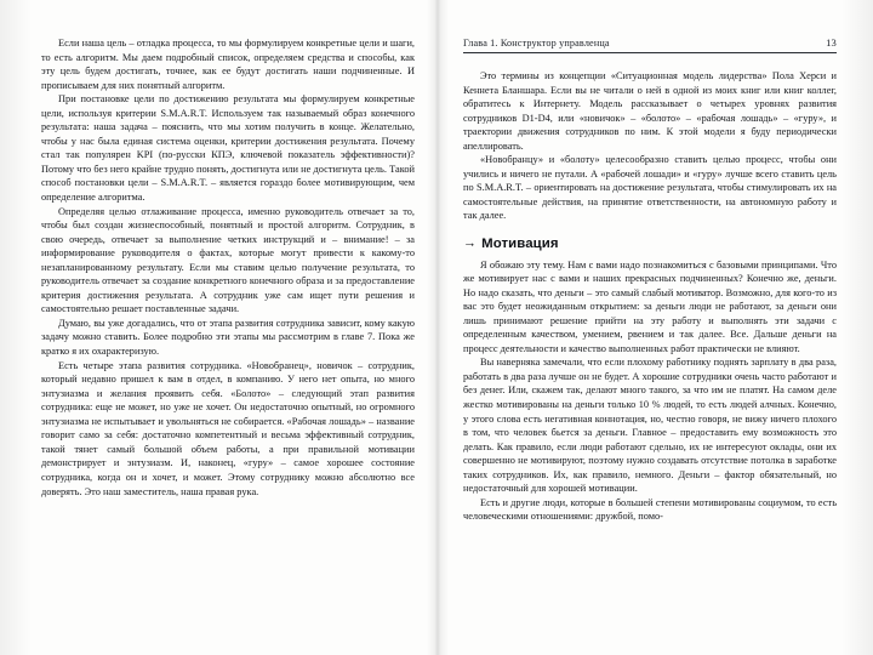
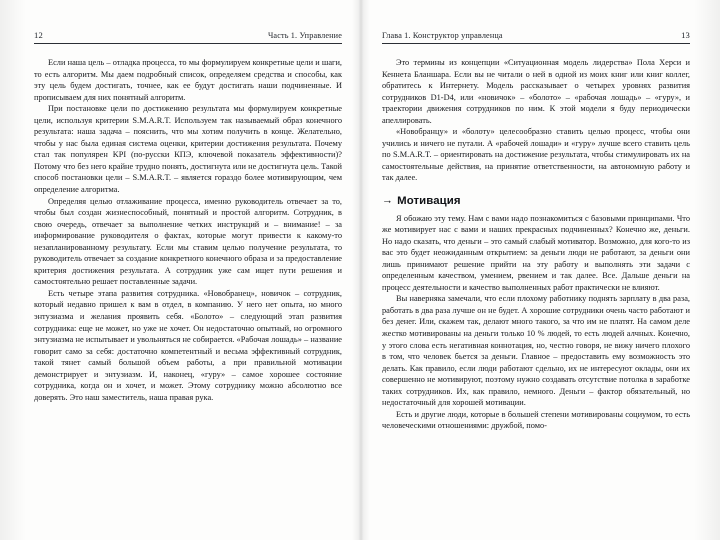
+ 12
+ Часть 1. Управление
  Если наша цель – отладка процесса, то мы формулируем конкретные цели и шаги, то есть алгоритм. Мы даем подробный список, определяем средства и способы, как эту цель будем достигать, точнее, как ее будут достигать наши подчиненные. И прописываем для них понятный алгоритм.
  При постановке цели по достижению результата мы формулируем конкретные цели, используя критерии S.M.A.R.T. Используем так называемый образ конечного результата: наша задача – пояснить, что мы хотим получить в конце. Желательно, чтобы у нас была единая система оценки, критерии достижения результата. Почему стал так популярен KPI (по-русски КПЭ, ключевой показатель эффективности)? Потому что без него крайне трудно понять, достигнута или не достигнута цель. Такой способ постановки цели – S.M.A.R.T. – является гораздо более мотивирующим, чем определение алгоритма.
  Определяя целью отлаживание процесса, именно руководитель отвечает за то, чтобы был создан жизнеспособный, понятный и простой алгоритм. Сотрудник, в свою очередь, отвечает за выполнение четких инструкций и – внимание! – за информирование руководителя о фактах, которые могут привести к какому-то незапланированному результату. Если мы ставим целью получение результата, то руководитель отвечает за создание конкретного конечного образа и за предоставление критерия достижения результата. А сотрудник уже сам ищет пути решения и самостоятельно решает поставленные задачи.
- Думаю, вы уже догадались, что от этапа развития сотрудника зависит, кому какую задачу можно ставить. Более подробно эти этапы мы рассмотрим в главе 7. Пока же кратко я их охарактеризую.
  Есть четыре этапа развития сотрудника. «Новобранец», новичок – сотрудник, который недавно пришел к вам в отдел, в компанию. У него нет опыта, но много энтузиазма и желания проявить себя. «Болото» – следующий этап развития сотрудника: еще не может, но уже не хочет. Он недостаточно опытный, но огромного энтузиазма не испытывает и увольняться не собирается. «Рабочая лошадь» – название говорит само за себя: достаточно компетентный и весьма эффективный сотрудник, такой тянет самый большой объем работы, а при правильной мотивации демонстрирует и энтузиазм. И, наконец, «гуру» – самое хорошее состояние сотрудника, когда он и хочет, и может. Этому сотруднику можно абсолютно все доверять. Это наш заместитель, наша правая рука.
  Глава 1. Конструктор управленца
  13
  Это термины из концепции «Ситуационная модель лидерства» Пола Херси и Кеннета Бланшара. Если вы не читали о ней в одной из моих книг или книг коллег, обратитесь к Интернету. Модель рассказывает о четырех уровнях развития сотрудников D1-D4, или «новичок» – «болото» – «рабочая лошадь» – «гуру», и траектории движения сотрудников по ним. К этой модели я буду периодически апеллировать.
  «Новобранцу» и «болоту» целесообразно ставить целью процесс, чтобы они учились и ничего не путали. А «рабочей лошади» и «гуру» лучше всего ставить цель по S.M.A.R.T. – ориентировать на достижение результата, чтобы стимулировать их на самостоятельные действия, на принятие ответственности, на автономную работу и так далее.
  →
  Мотивация
  Я обожаю эту тему. Нам с вами надо познакомиться с базовыми принципами. Что же мотивирует нас с вами и наших прекрасных подчиненных? Конечно же, деньги. Но надо сказать, что деньги – это самый слабый мотиватор. Возможно, для кого-то из вас это будет неожиданным открытием: за деньги люди не работают, за деньги они лишь принимают решение прийти на эту работу и выполнять эти задачи с определенным качеством, умением, рвением и так далее. Все. Дальше деньги на процесс деятельности и качество выполненных работ практически не влияют.
  Вы наверняка замечали, что если плохому работнику поднять зарплату в два раза, работать в два раза лучше он не будет. А хорошие сотрудники очень часто работают и без денег. Или, скажем так, делают много такого, за что им не платят. На самом деле жестко мотивированы на деньги только 10 % людей, то есть людей алчных. Конечно, у этого слова есть негативная коннотация, но, честно говоря, не вижу ничего плохого в том, что человек бьется за деньги. Главное – предоставить ему возможность это делать. Как правило, если люди работают сдельно, их не интересуют оклады, они их совершенно не мотивируют, поэтому нужно создавать отсутствие потолка в заработке таких сотрудников. Их, как правило, немного. Деньги – фактор обязательный, но недостаточный для хорошей мотивации.
  Есть и другие люди, которые в большей степени мотивированы социумом, то есть человеческими отношениями: дружбой, помо-
